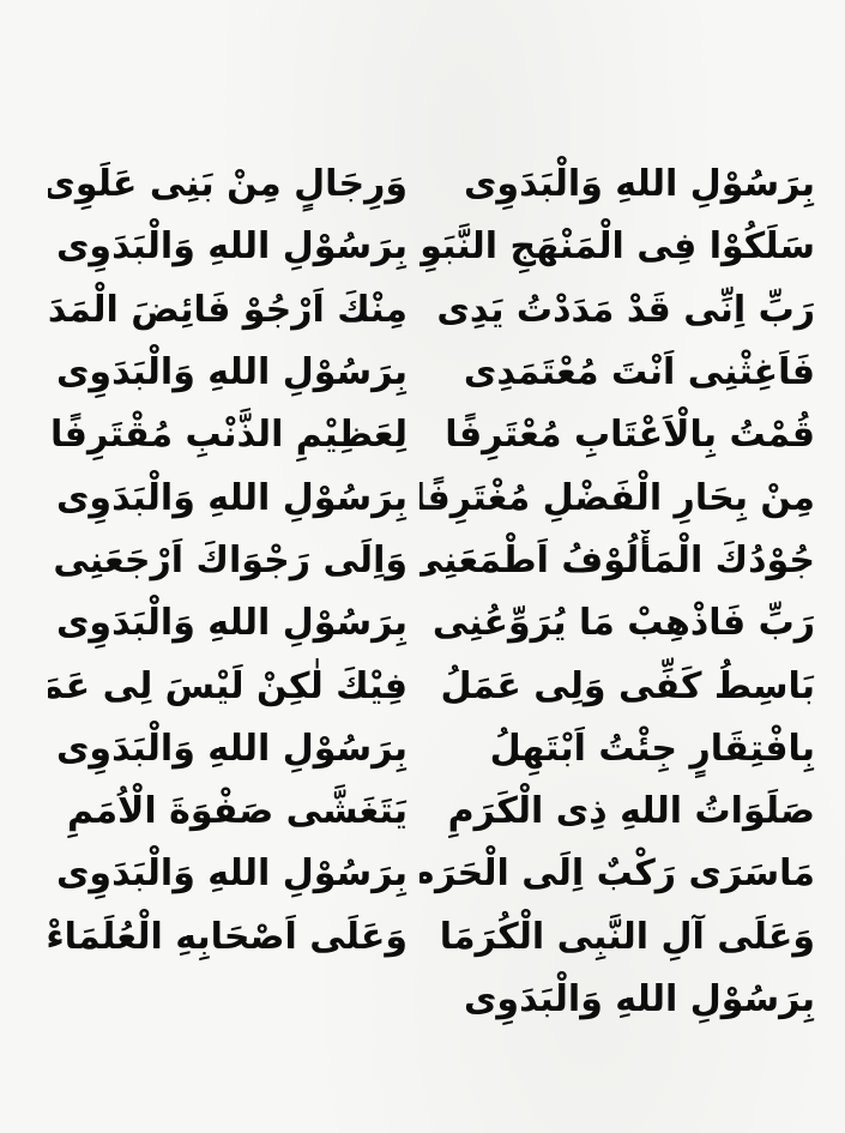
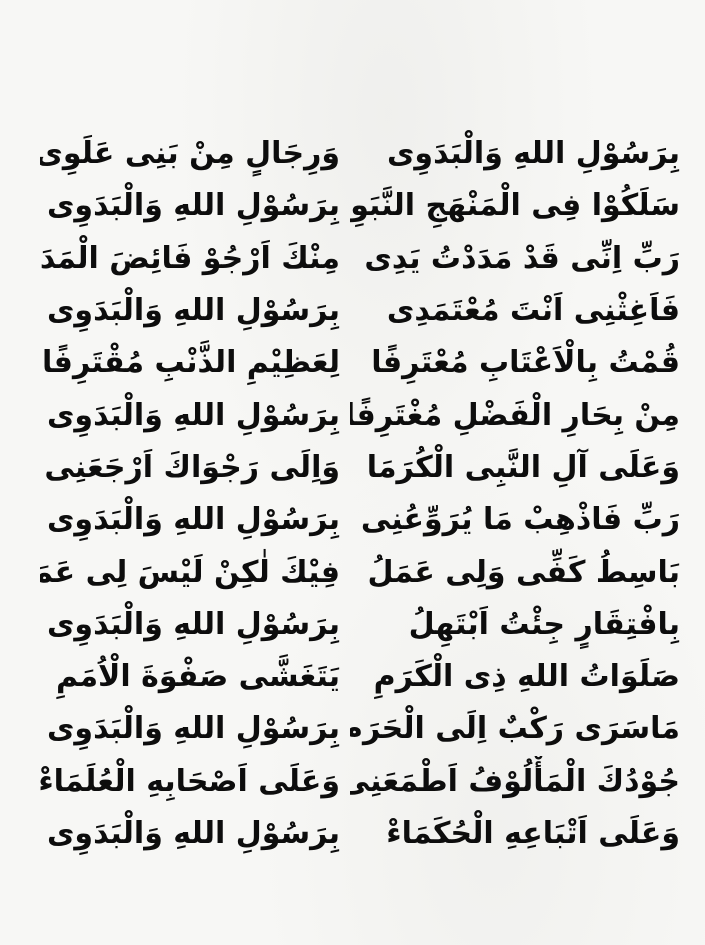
  بِرَسُوْلِ اللهِ وَالْبَدَوِى
  وَرِجَالٍ مِنْ بَنِى عَلَوِى
  سَلَكُوْا فِى الْمَنْهَجِ النَّبَوِ
  بِرَسُوْلِ اللهِ وَالْبَدَوِى
  رَبِّ اِنِّى قَدْ مَدَدْتُ يَدِى
  مِنْكَ اَرْجُوْ فَائِضَ الْمَدَ
  فَاَغِثْنِى اَنْتَ مُعْتَمَدِى
  بِرَسُوْلِ اللهِ وَالْبَدَوِى
  قُمْتُ بِالْاَعْتَابِ مُعْتَرِفًا
  لِعَظِيْمِ الذَّنْبِ مُقْتَرِفًا
  مِنْ بِحَارِ الْفَضْلِ مُغْتَرِفًا
  بِرَسُوْلِ اللهِ وَالْبَدَوِى
- جُوْدُكَ الْمَأْلُوْفُ اَطْمَعَنِى
+ وَعَلَى آلِ النَّبِى الْكُرَمَا
  وَاِلَى رَجْوَاكَ اَرْجَعَنِى
  رَبِّ فَاذْهِبْ مَا يُرَوِّعُنِى
  بِرَسُوْلِ اللهِ وَالْبَدَوِى
  بَاسِطُ كَفِّى وَلِى عَمَلُ
  فِيْكَ لٰكِنْ لَيْسَ لِى عَمَ
  بِافْتِقَارٍ جِئْتُ اَبْتَهِلُ
  بِرَسُوْلِ اللهِ وَالْبَدَوِى
  صَلَوَاتُ اللهِ ذِى الْكَرَمِ
  يَتَغَشَّى صَفْوَةَ الْاُمَمِ
  مَاسَرَى رَكْبٌ اِلَى الْحَرَمِ
  بِرَسُوْلِ اللهِ وَالْبَدَوِى
- وَعَلَى آلِ النَّبِى الْكُرَمَا
+ جُوْدُكَ الْمَأْلُوْفُ اَطْمَعَنِى
  وَعَلَى اَصْحَابِهِ الْعُلَمَاءْ
+ وَعَلَى اَتْبَاعِهِ الْحُكَمَاءْ
  بِرَسُوْلِ اللهِ وَالْبَدَوِى
